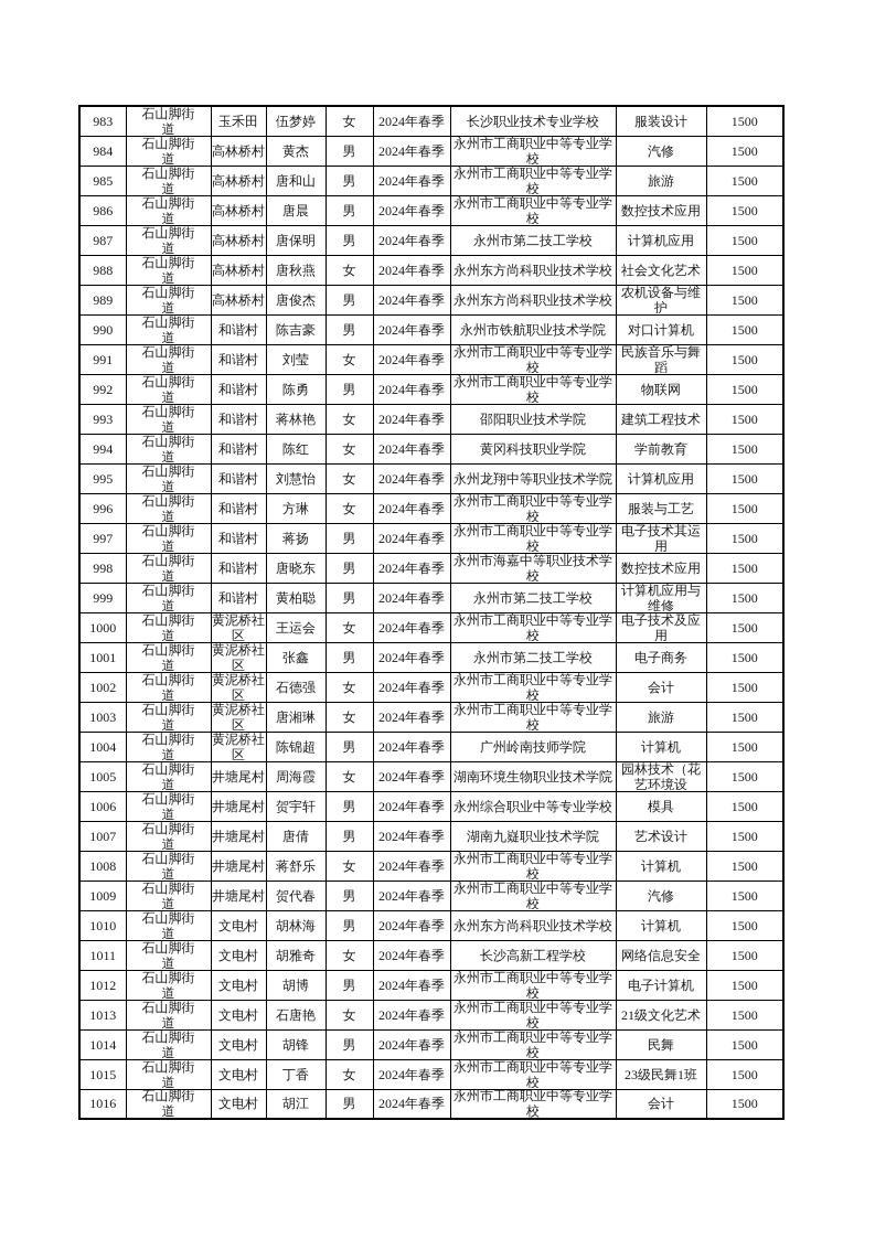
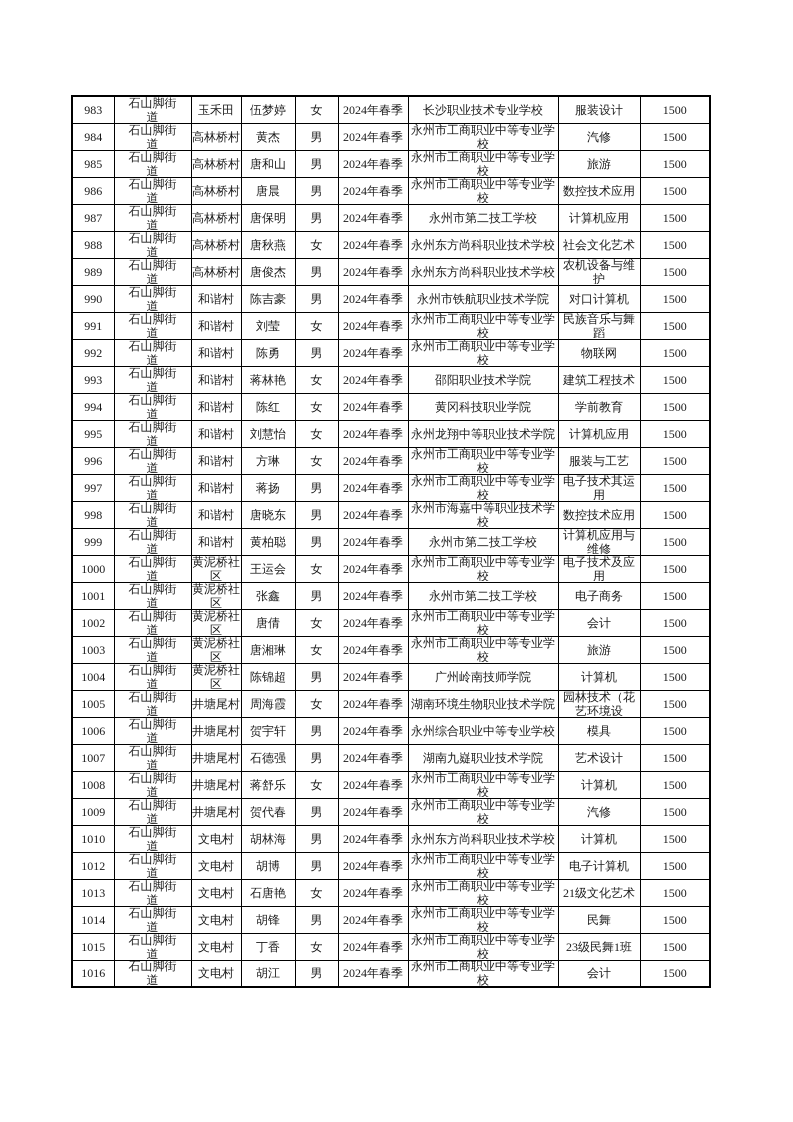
  983	石山脚街道	玉禾田	伍梦婷	女	2024年春季	长沙职业技术专业学校	服装设计	1500
  984	石山脚街道	高林桥村	黄杰	男	2024年春季	永州市工商职业中等专业学校	汽修	1500
  985	石山脚街道	高林桥村	唐和山	男	2024年春季	永州市工商职业中等专业学校	旅游	1500
  986	石山脚街道	高林桥村	唐晨	男	2024年春季	永州市工商职业中等专业学校	数控技术应用	1500
  987	石山脚街道	高林桥村	唐保明	男	2024年春季	永州市第二技工学校	计算机应用	1500
  988	石山脚街道	高林桥村	唐秋燕	女	2024年春季	永州东方尚科职业技术学校	社会文化艺术	1500
  989	石山脚街道	高林桥村	唐俊杰	男	2024年春季	永州东方尚科职业技术学校	农机设备与维护	1500
  990	石山脚街道	和谐村	陈吉豪	男	2024年春季	永州市铁航职业技术学院	对口计算机	1500
  991	石山脚街道	和谐村	刘莹	女	2024年春季	永州市工商职业中等专业学校	民族音乐与舞蹈	1500
  992	石山脚街道	和谐村	陈勇	男	2024年春季	永州市工商职业中等专业学校	物联网	1500
  993	石山脚街道	和谐村	蒋林艳	女	2024年春季	邵阳职业技术学院	建筑工程技术	1500
  994	石山脚街道	和谐村	陈红	女	2024年春季	黄冈科技职业学院	学前教育	1500
  995	石山脚街道	和谐村	刘慧怡	女	2024年春季	永州龙翔中等职业技术学院	计算机应用	1500
  996	石山脚街道	和谐村	方琳	女	2024年春季	永州市工商职业中等专业学校	服装与工艺	1500
  997	石山脚街道	和谐村	蒋扬	男	2024年春季	永州市工商职业中等专业学校	电子技术其运用	1500
  998	石山脚街道	和谐村	唐晓东	男	2024年春季	永州市海嘉中等职业技术学校	数控技术应用	1500
  999	石山脚街道	和谐村	黄柏聪	男	2024年春季	永州市第二技工学校	计算机应用与维修	1500
  1000	石山脚街道	黄泥桥社区	王运会	女	2024年春季	永州市工商职业中等专业学校	电子技术及应用	1500
  1001	石山脚街道	黄泥桥社区	张鑫	男	2024年春季	永州市第二技工学校	电子商务	1500
- 1002	石山脚街道	黄泥桥社区	石德强	女	2024年春季	永州市工商职业中等专业学校	会计	1500
+ 1002	石山脚街道	黄泥桥社区	唐倩	女	2024年春季	永州市工商职业中等专业学校	会计	1500
  1003	石山脚街道	黄泥桥社区	唐湘琳	女	2024年春季	永州市工商职业中等专业学校	旅游	1500
  1004	石山脚街道	黄泥桥社区	陈锦超	男	2024年春季	广州岭南技师学院	计算机	1500
  1005	石山脚街道	井塘尾村	周海霞	女	2024年春季	湖南环境生物职业技术学院	园林技术（花艺环境设	1500
  1006	石山脚街道	井塘尾村	贺宇轩	男	2024年春季	永州综合职业中等专业学校	模具	1500
- 1007	石山脚街道	井塘尾村	唐倩	男	2024年春季	湖南九嶷职业技术学院	艺术设计	1500
+ 1007	石山脚街道	井塘尾村	石德强	男	2024年春季	湖南九嶷职业技术学院	艺术设计	1500
  1008	石山脚街道	井塘尾村	蒋舒乐	女	2024年春季	永州市工商职业中等专业学校	计算机	1500
  1009	石山脚街道	井塘尾村	贺代春	男	2024年春季	永州市工商职业中等专业学校	汽修	1500
  1010	石山脚街道	文电村	胡林海	男	2024年春季	永州东方尚科职业技术学校	计算机	1500
- 1011	石山脚街道	文电村	胡雅奇	女	2024年春季	长沙高新工程学校	网络信息安全	1500
  1012	石山脚街道	文电村	胡博	男	2024年春季	永州市工商职业中等专业学校	电子计算机	1500
  1013	石山脚街道	文电村	石唐艳	女	2024年春季	永州市工商职业中等专业学校	21级文化艺术	1500
  1014	石山脚街道	文电村	胡锋	男	2024年春季	永州市工商职业中等专业学校	民舞	1500
  1015	石山脚街道	文电村	丁香	女	2024年春季	永州市工商职业中等专业学校	23级民舞1班	1500
  1016	石山脚街道	文电村	胡江	男	2024年春季	永州市工商职业中等专业学校	会计	1500
